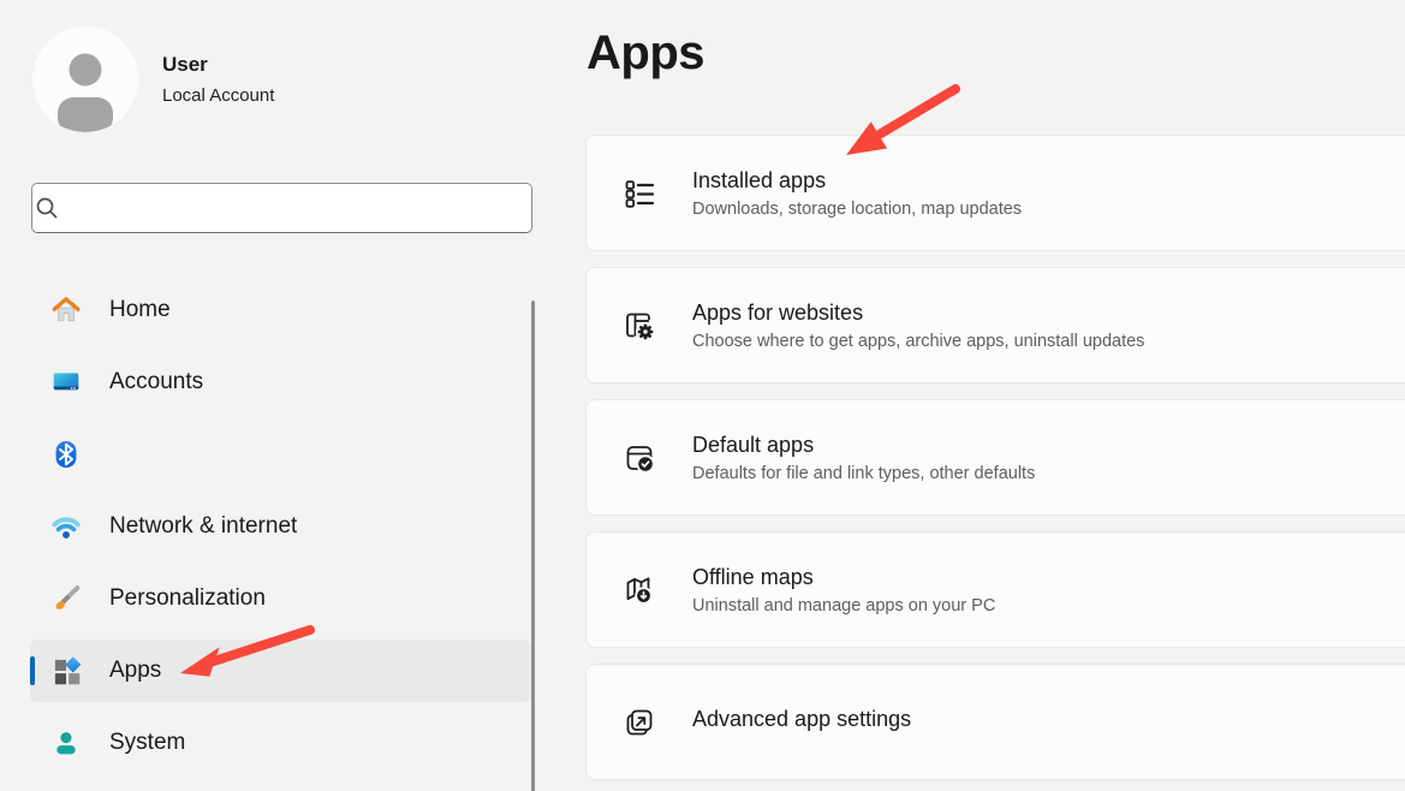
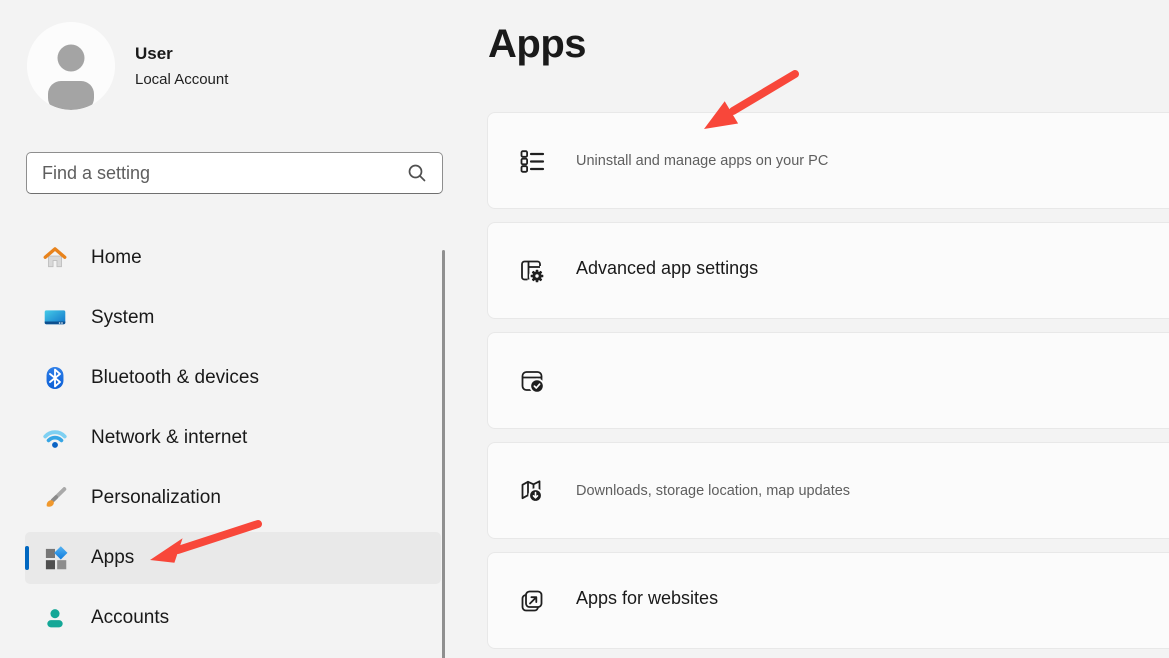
  User
  Local Account
+ Find a setting
  Home
- Accounts
+ System
+ Bluetooth & devices
  Network & internet
  Personalization
  Apps
- System
+ Accounts
  Apps
- Installed apps
- Downloads, storage location, map updates
+ Uninstall and manage apps on your PC
- Apps for websites
+ Advanced app settings
- Choose where to get apps, archive apps, uninstall updates
- Default apps
- Defaults for file and link types, other defaults
- Offline maps
- Uninstall and manage apps on your PC
+ Downloads, storage location, map updates
- Advanced app settings
+ Apps for websites
